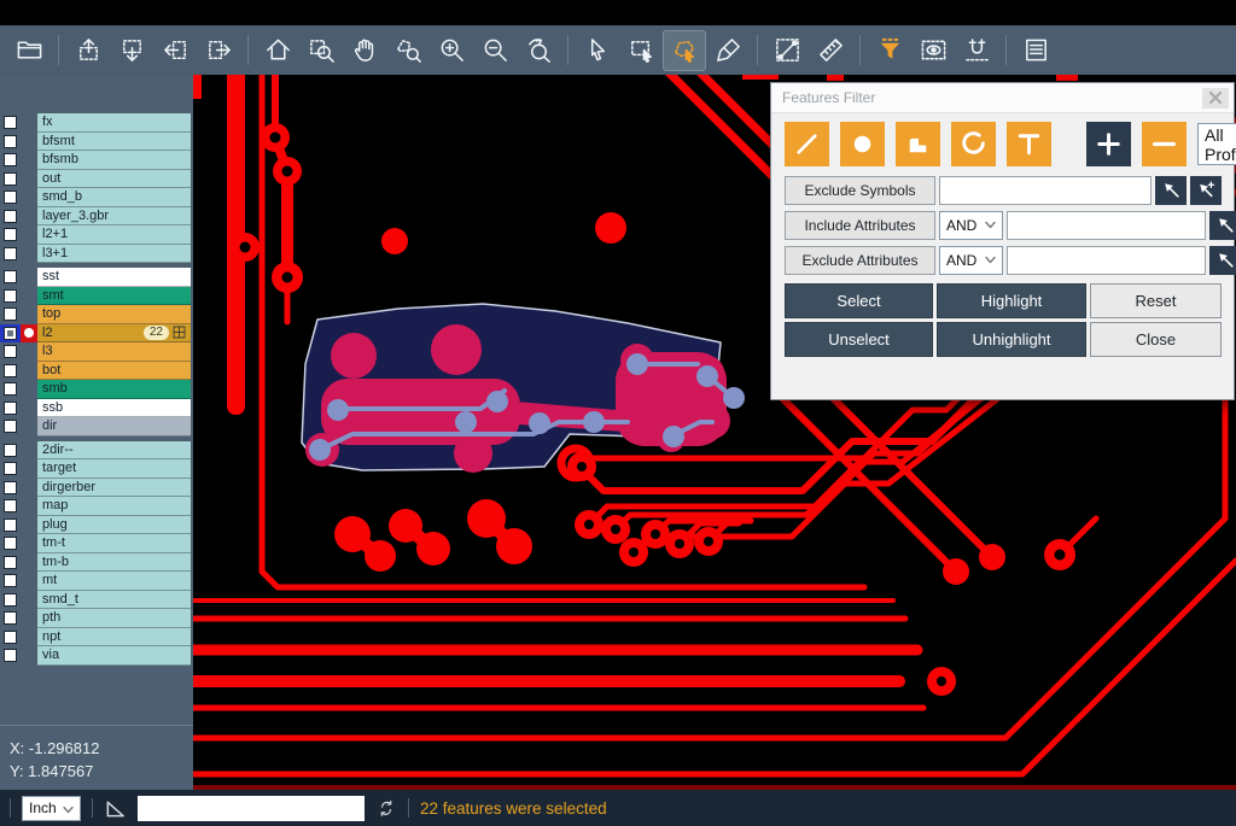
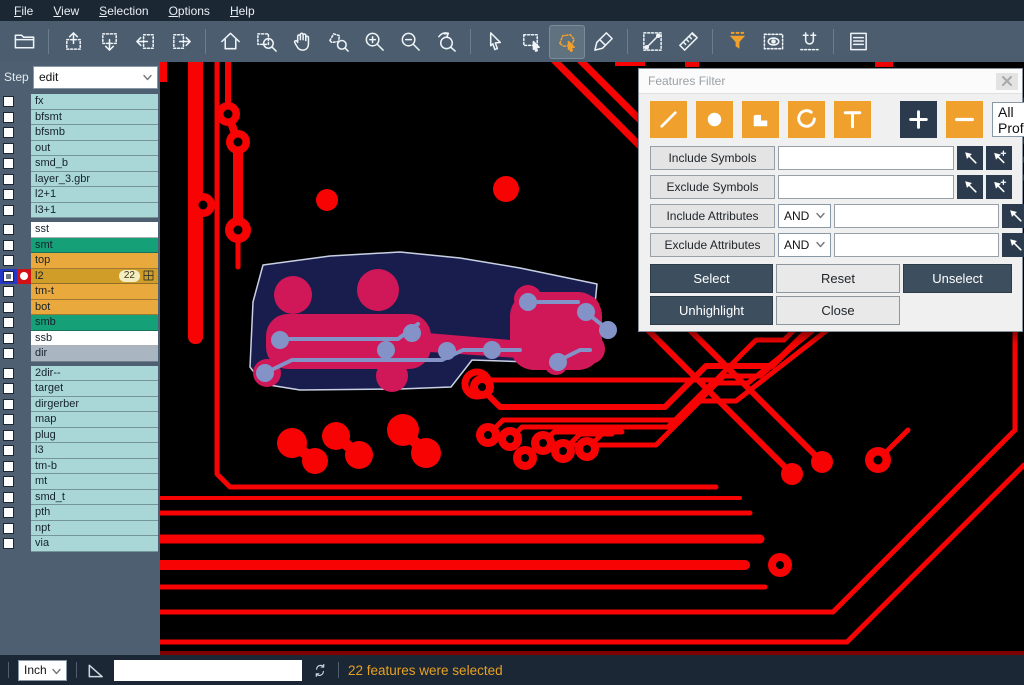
+ File
+ View
+ Selection
+ Options
+ Help
+ Step
+ edit
  fx
  bfsmt
  bfsmb
  out
  smd_b
  layer_3.gbr
  l2+1
  l3+1
  sst
  smt
  top
  l2
  22
- l3
+ tm-t
  bot
  smb
  ssb
  dir
  2dir--
  target
  dirgerber
  map
  plug
- tm-t
+ l3
  tm-b
  mt
  smd_t
  pth
  npt
  via
- X: -1.296812
- Y: 1.847567
  Features Filter
  All Prof
+ Include Symbols
  Exclude Symbols
  Include Attributes
  AND
  Exclude Attributes
  AND
  Select
- Highlight
  Reset
  Unselect
  Unhighlight
  Close
  Inch
  22 features were selected
